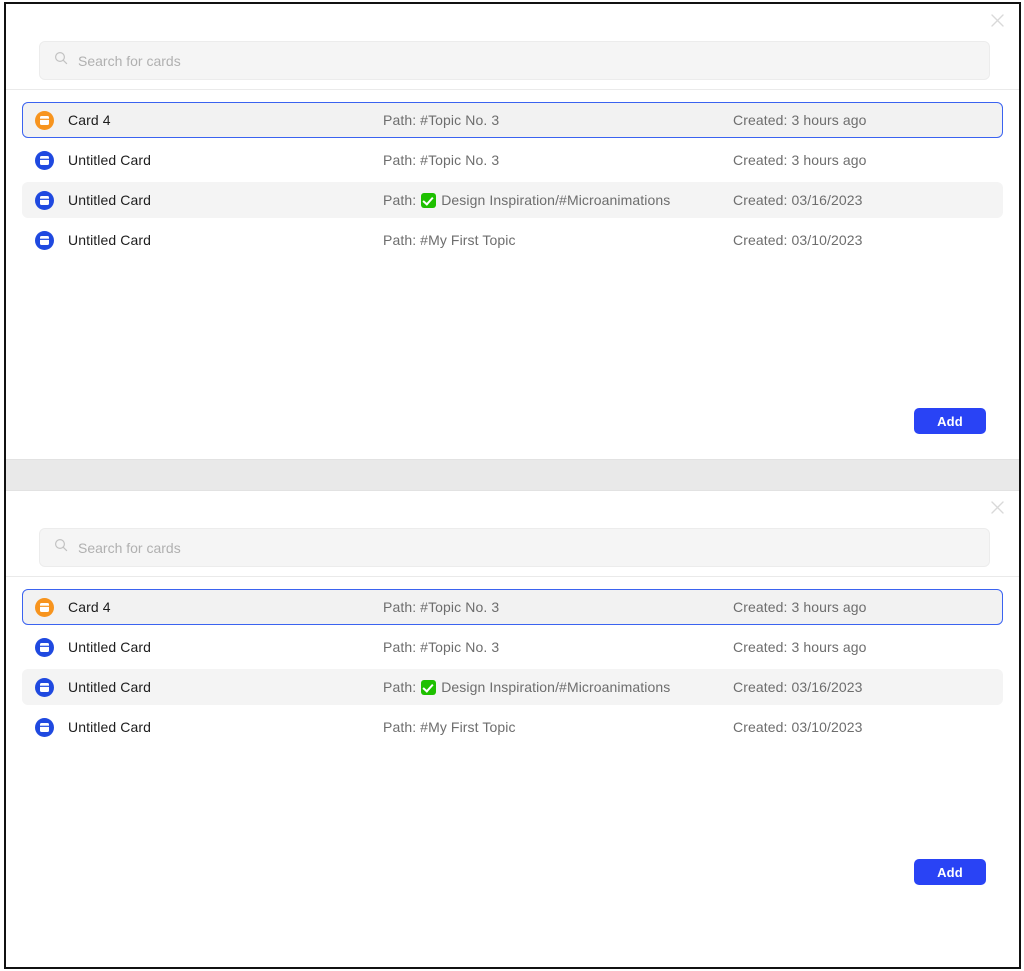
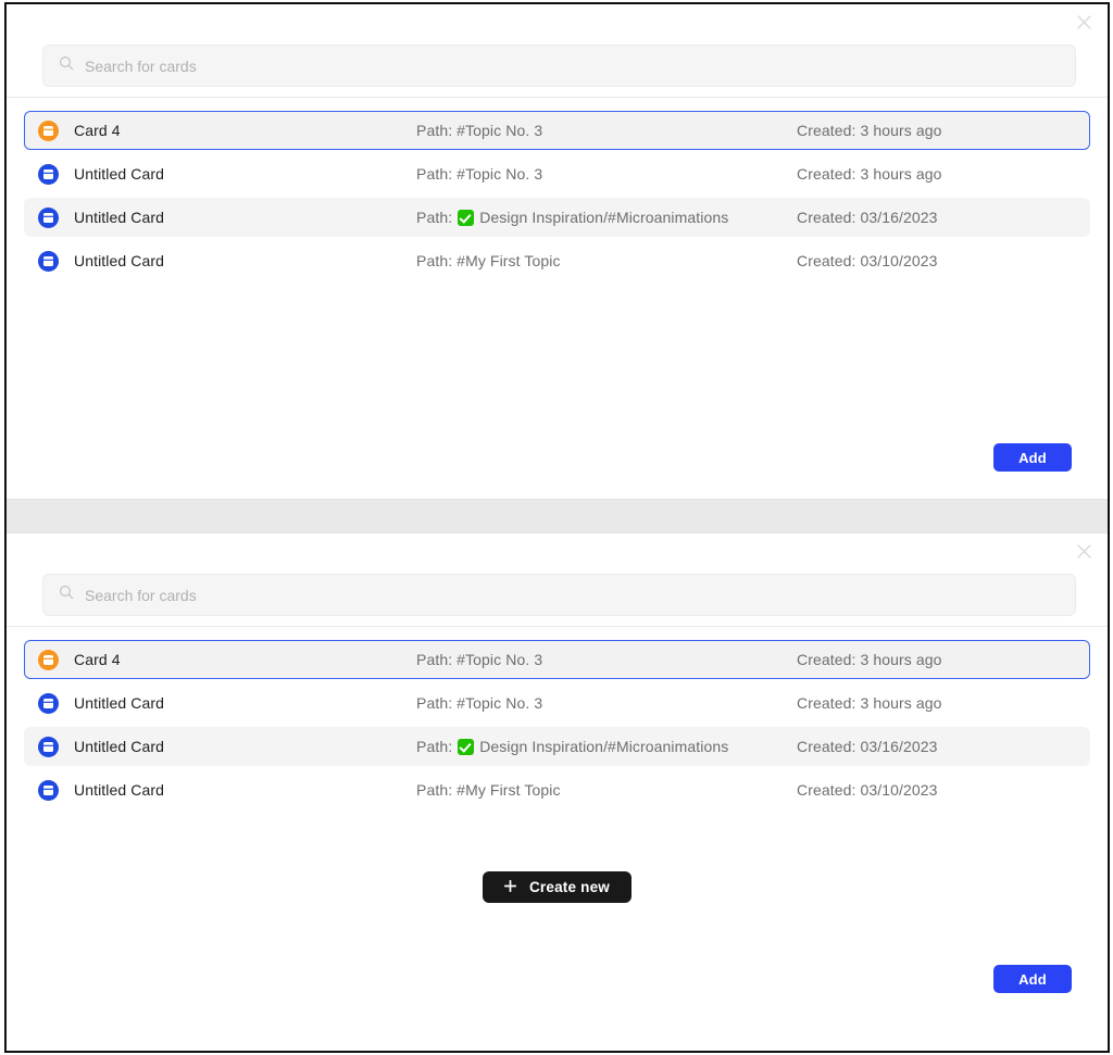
  Search for cards
  Card 4
  Path: #Topic No. 3
  Created: 3 hours ago
  Untitled Card
  Path: #Topic No. 3
  Created: 3 hours ago
  Untitled Card
  Path:
  Design Inspiration/#Microanimations
  Created: 03/16/2023
  Untitled Card
  Path: #My First Topic
  Created: 03/10/2023
  Add
  Search for cards
  Card 4
  Path: #Topic No. 3
  Created: 3 hours ago
  Untitled Card
  Path: #Topic No. 3
  Created: 3 hours ago
  Untitled Card
  Path:
  Design Inspiration/#Microanimations
  Created: 03/16/2023
  Untitled Card
  Path: #My First Topic
  Created: 03/10/2023
+ Create new
  Add
